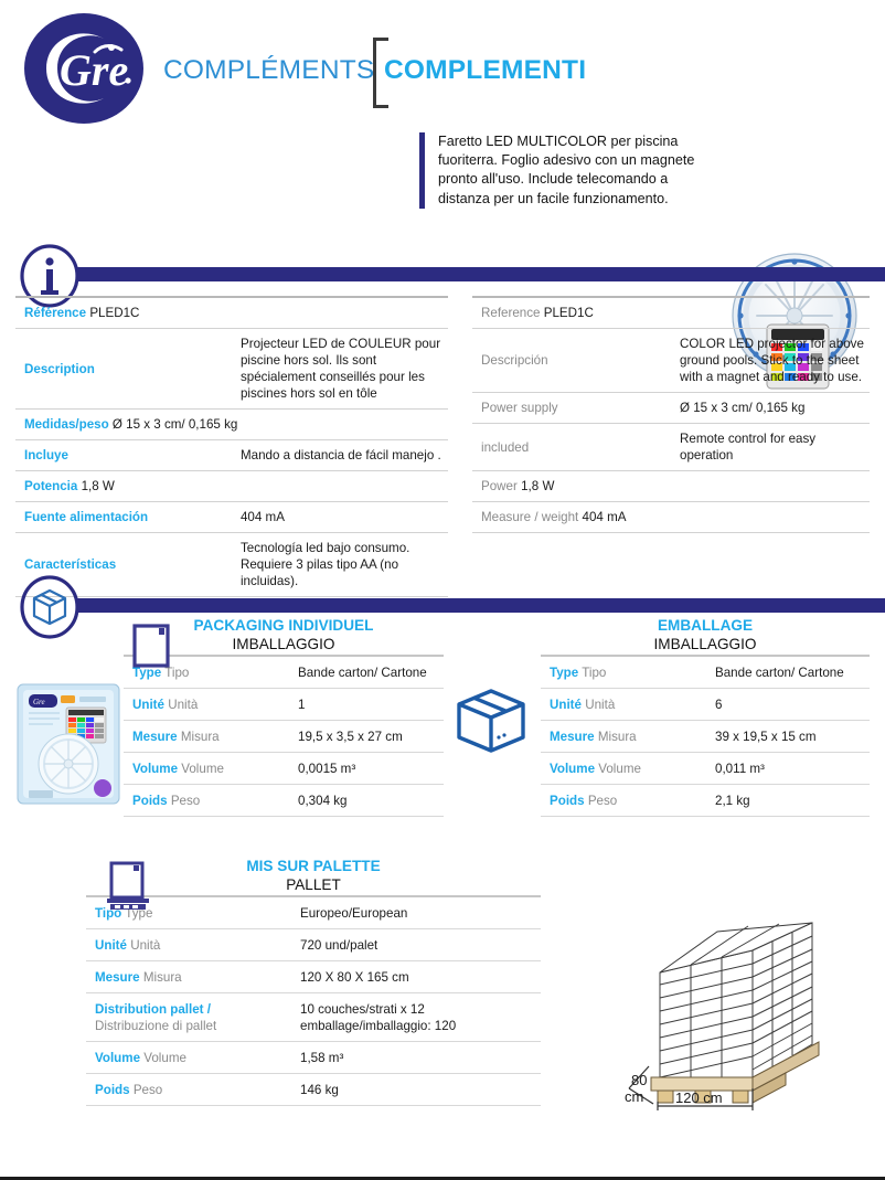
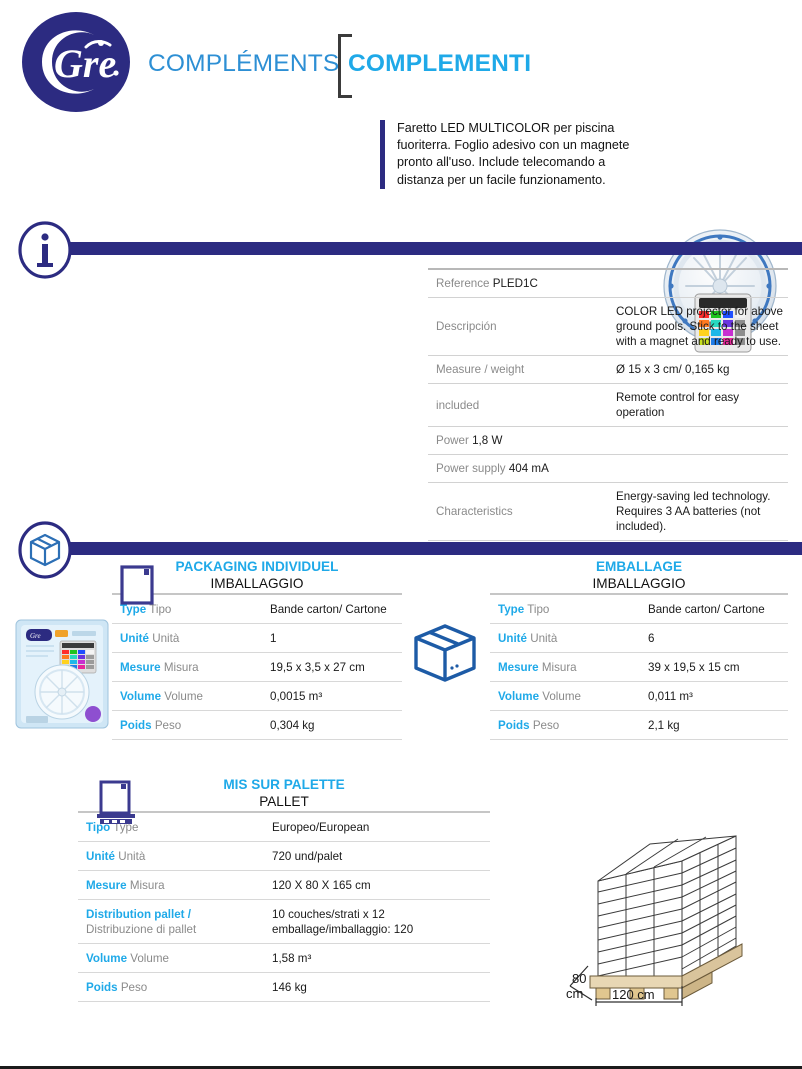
  Gre
  COMPLÉMENTS
  COMPLEMENTI
  Faretto LED MULTICOLOR per piscina fuoriterra. Foglio adesivo con un magnete pronto all'uso. Include telecomando a distanza per un facile funzionamento.
- Référence PLED1C
- Description	Projecteur LED de COULEUR pour piscine hors sol. Ils sont spécialement conseillés pour les piscines hors sol en tôle
- Medidas/peso Ø 15 x 3 cm/ 0,165 kg
- Incluye	Mando a distancia de fácil manejo .
- Potencia 1,8 W
- Fuente alimentación	404 mA
- Características	Tecnología led bajo consumo. Requiere 3 pilas tipo AA (no incluidas).
  Reference PLED1C
  Descripción	COLOR LED projector for above ground pools. Stick to the sheet with a magnet and ready to use.
- Power supply	Ø 15 x 3 cm/ 0,165 kg
+ Measure / weight	Ø 15 x 3 cm/ 0,165 kg
  included	Remote control for easy operation
  Power 1,8 W
- Measure / weight 404 mA
+ Power supply 404 mA
+ Characteristics	Energy-saving led technology. Requires 3 AA batteries (not included).
  Gre
  PACKAGING INDIVIDUEL
  IMBALLAGGIO
  Type Tipo	Bande carton/ Cartone
  Unité Unità	1
  Mesure Misura	19,5 x 3,5 x 27 cm
  Volume Volume	0,0015 m³
  Poids Peso	0,304 kg
  EMBALLAGE
  IMBALLAGGIO
  Type Tipo	Bande carton/ Cartone
  Unité Unità	6
  Mesure Misura	39 x 19,5 x 15 cm
  Volume Volume	0,011 m³
  Poids Peso	2,1 kg
  MIS SUR PALETTE
  PALLET
  Tipo Type	Europeo/European
  Unité Unità	720 und/palet
  Mesure Misura	120 X 80 X 165 cm
  Distribution pallet / Distribuzione di pallet	10 couches/strati x 12 emballage/imballaggio: 120
  Volume Volume	1,58 m³
  Poids Peso	146 kg
  80
  cm
  120 cm
